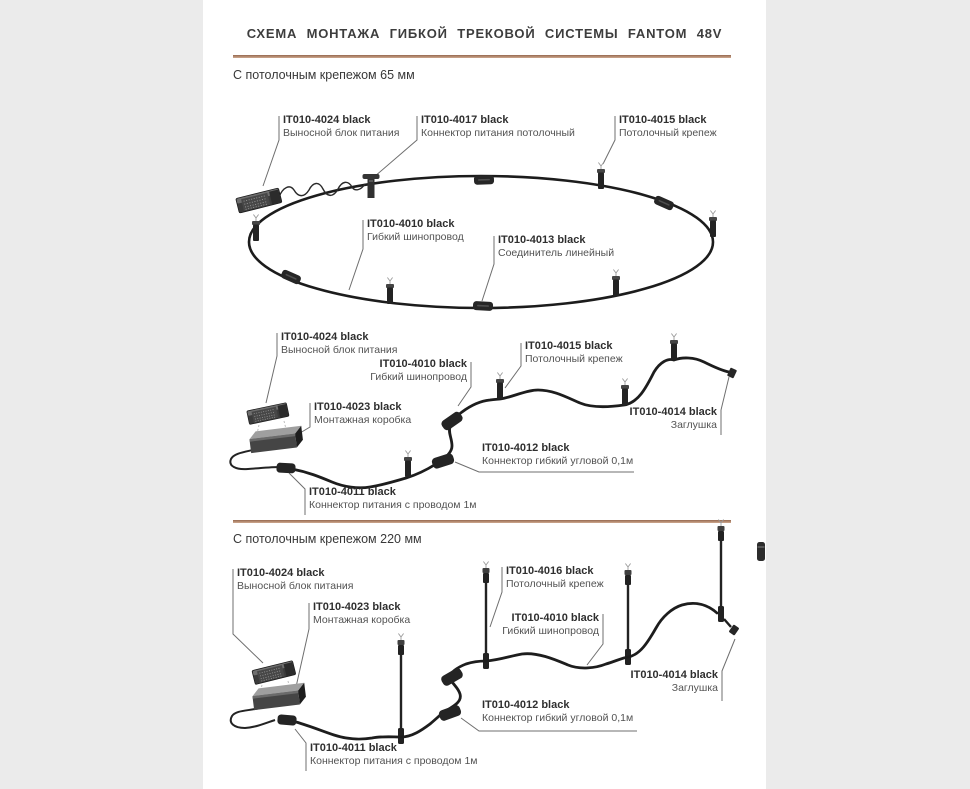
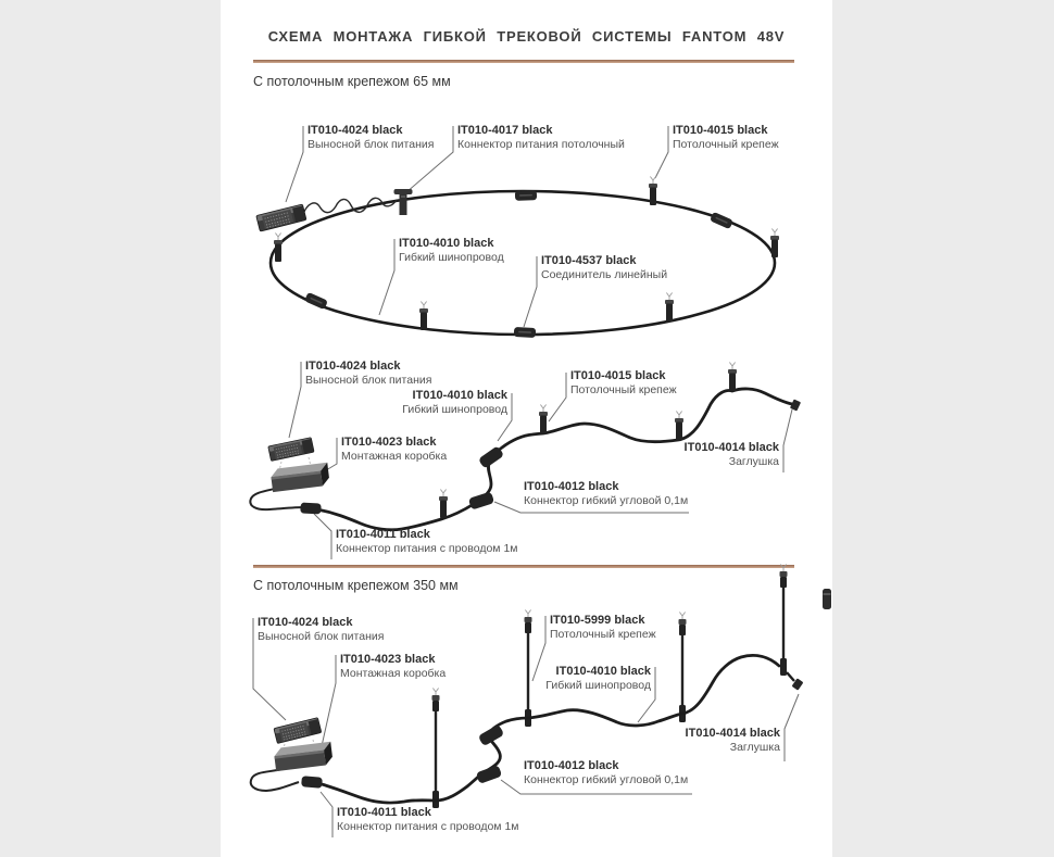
  СХЕМА МОНТАЖА ГИБКОЙ ТРЕКОВОЙ СИСТЕМЫ FANTOM 48V
  С потолочным крепежом 65 мм
- С потолочным крепежом 220 мм
+ С потолочным крепежом 350 мм
  IT010-4024 black
  Выносной блок питания
  IT010-4017 black
  Коннектор питания потолочный
  IT010-4015 black
  Потолочный крепеж
  IT010-4010 black
  Гибкий шинопровод
- IT010-4013 black
+ IT010-4537 black
  Соединитель линейный
  IT010-4024 black
  Выносной блок питания
  IT010-4023 black
  Монтажная коробка
  IT010-4010 black
  Гибкий шинопровод
  IT010-4015 black
  Потолочный крепеж
  IT010-4014 black
  Заглушка
  IT010-4012 black
  Коннектор гибкий угловой 0,1м
  IT010-4011 black
  Коннектор питания с проводом 1м
  IT010-4024 black
  Выносной блок питания
  IT010-4023 black
  Монтажная коробка
- IT010-4016 black
+ IT010-5999 black
  Потолочный крепеж
  IT010-4010 black
  Гибкий шинопровод
  IT010-4014 black
  Заглушка
  IT010-4012 black
  Коннектор гибкий угловой 0,1м
  IT010-4011 black
  Коннектор питания с проводом 1м
